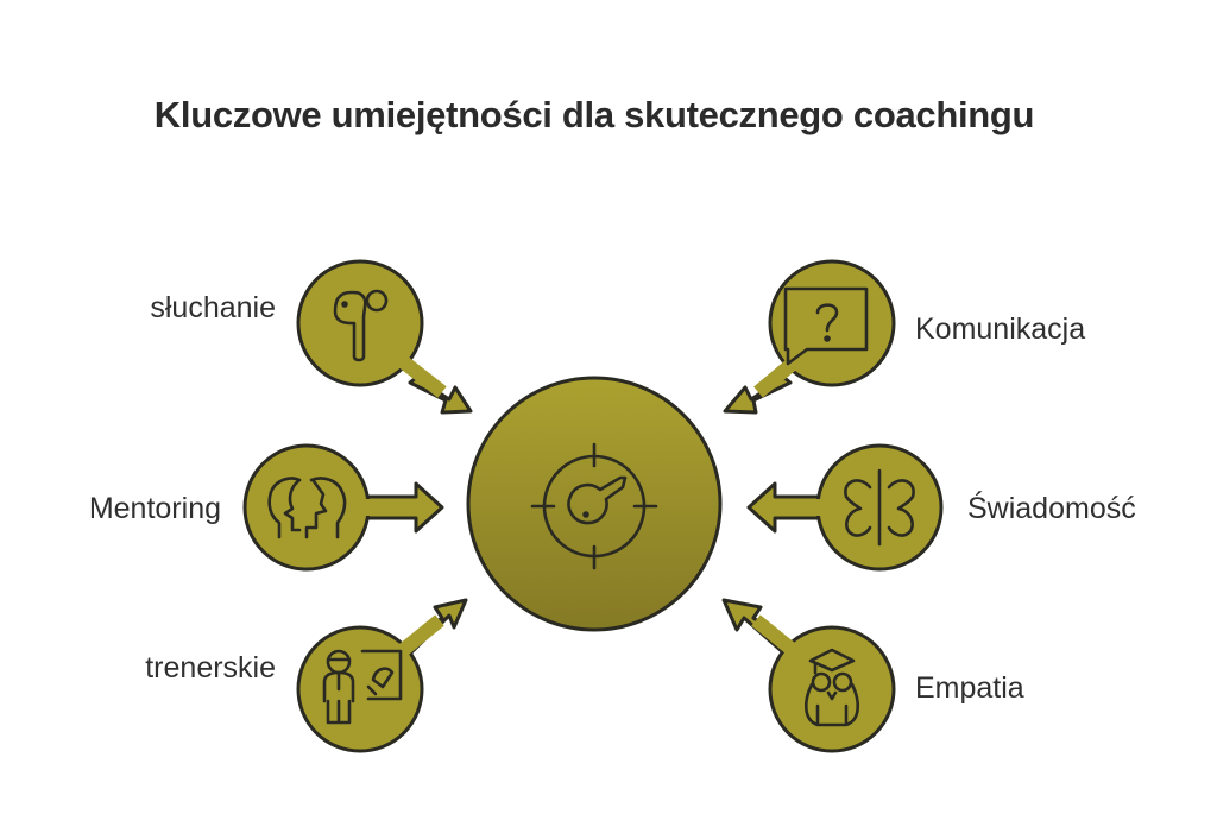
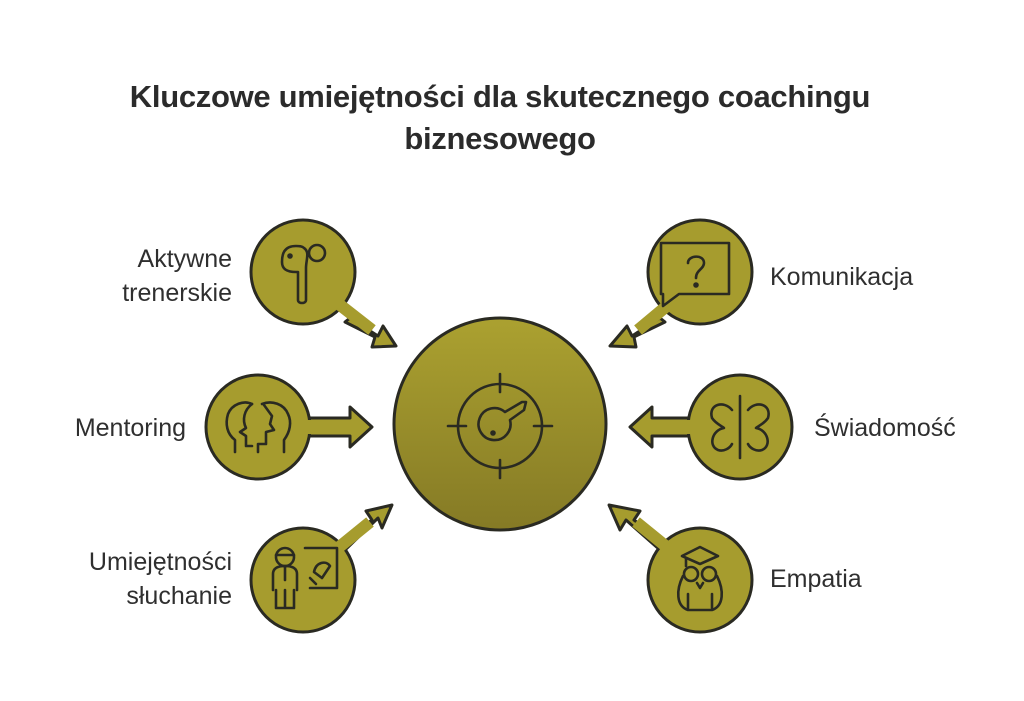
  Kluczowe umiejętności dla skutecznego coachingu
+ biznesowego
+ Aktywne
- słuchanie
+ trenerskie
  Mentoring
+ Umiejętności
- trenerskie
+ słuchanie
  Komunikacja
  Świadomość
  Empatia
